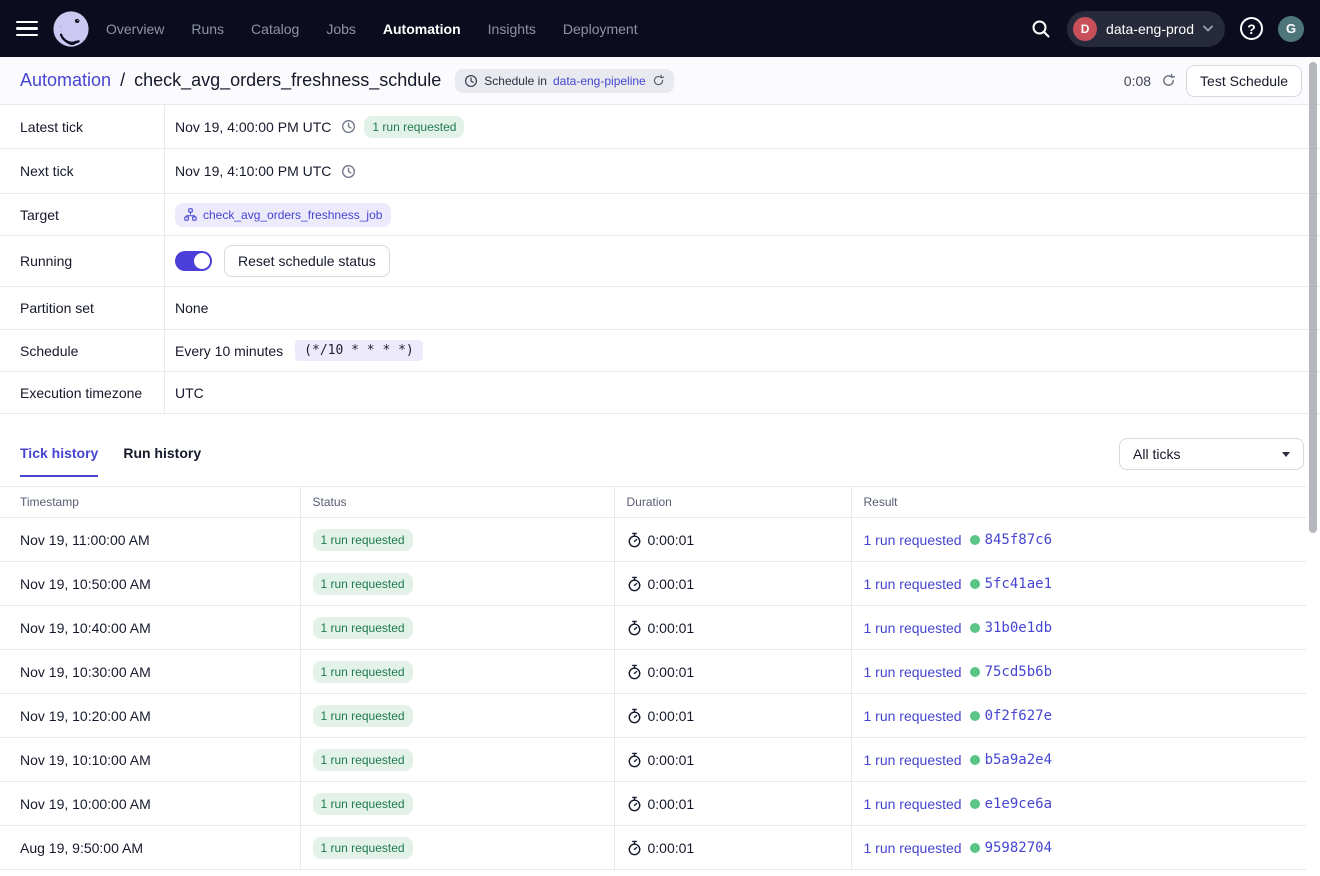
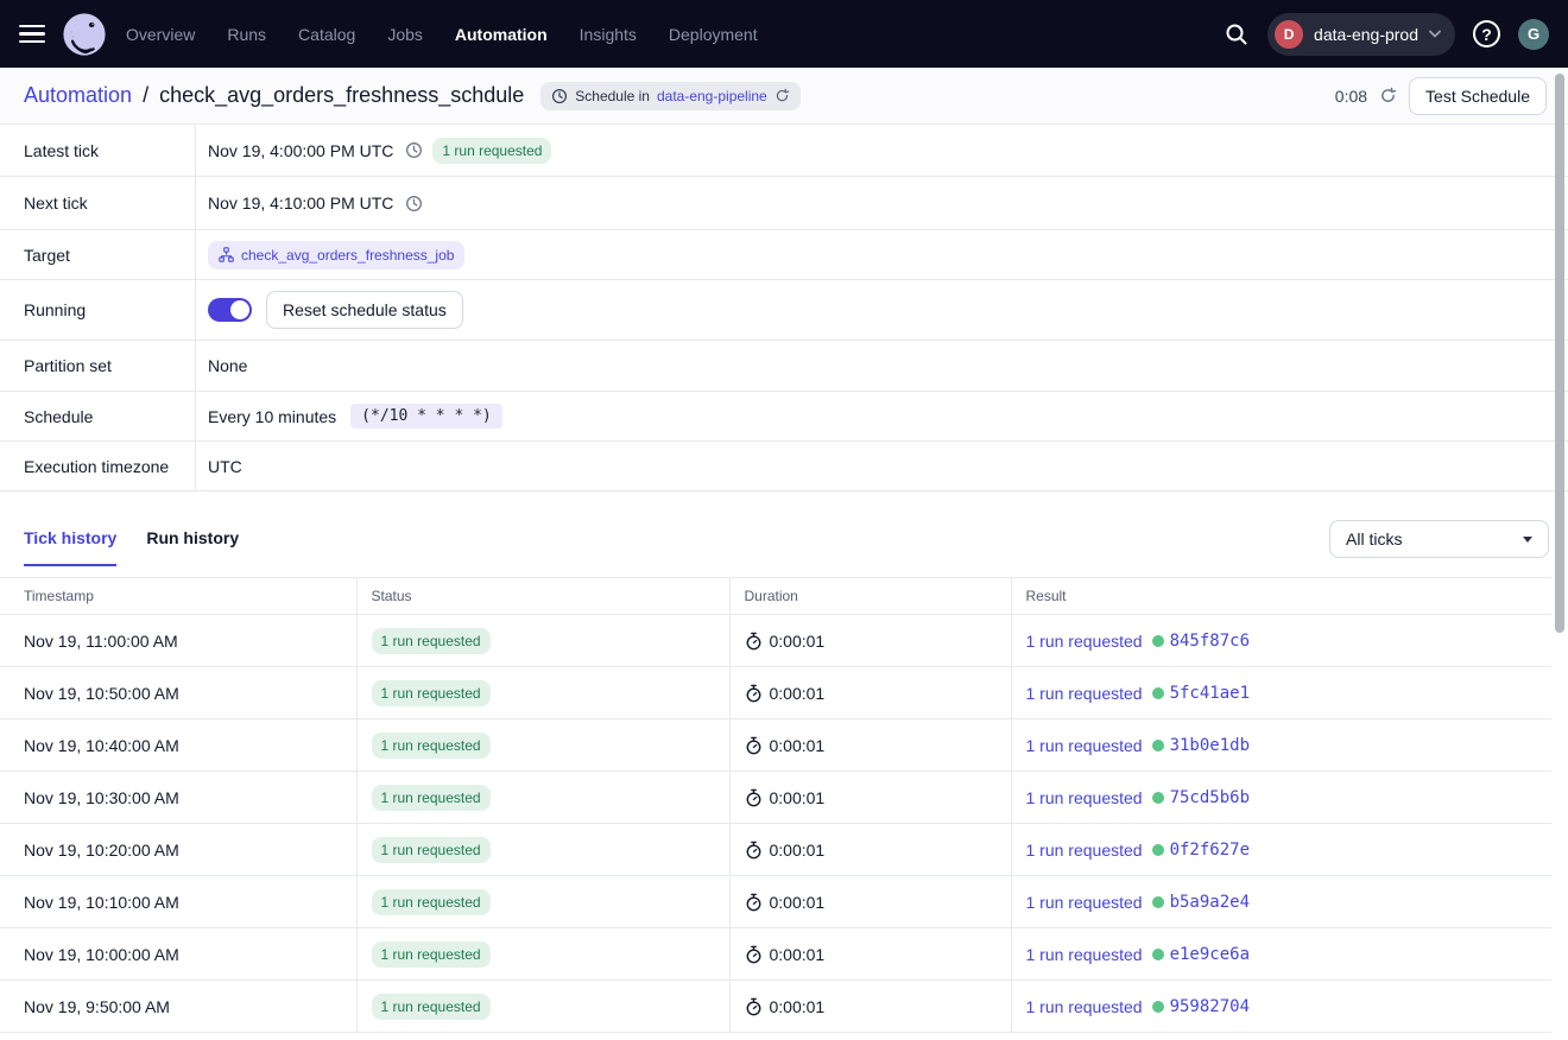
  Overview
  Runs
  Catalog
  Jobs
  Automation
  Insights
  Deployment
  D
  data-eng-prod
  ?
  G
  Automation
  /
  check_avg_orders_freshness_schdule
  Schedule in
  data-eng-pipeline
  0:08
  Test Schedule
  Latest tick
  Nov 19, 4:00:00 PM UTC
  1 run requested
  Next tick
  Nov 19, 4:10:00 PM UTC
  Target
  check_avg_orders_freshness_job
  Running
  Reset schedule status
  Partition set
  None
  Schedule
  Every 10 minutes
  (*/10 * * * *)
  Execution timezone
  UTC
  Tick history
  Run history
  All ticks
  Timestamp	Status	Duration	Result
  Nov 19, 11:00:00 AM	1 run requested	0:00:01	1 run requested 845f87c6
  Nov 19, 10:50:00 AM	1 run requested	0:00:01	1 run requested 5fc41ae1
  Nov 19, 10:40:00 AM	1 run requested	0:00:01	1 run requested 31b0e1db
  Nov 19, 10:30:00 AM	1 run requested	0:00:01	1 run requested 75cd5b6b
  Nov 19, 10:20:00 AM	1 run requested	0:00:01	1 run requested 0f2f627e
  Nov 19, 10:10:00 AM	1 run requested	0:00:01	1 run requested b5a9a2e4
  Nov 19, 10:00:00 AM	1 run requested	0:00:01	1 run requested e1e9ce6a
- Aug 19, 9:50:00 AM	1 run requested	0:00:01	1 run requested 95982704
+ Nov 19, 9:50:00 AM	1 run requested	0:00:01	1 run requested 95982704
